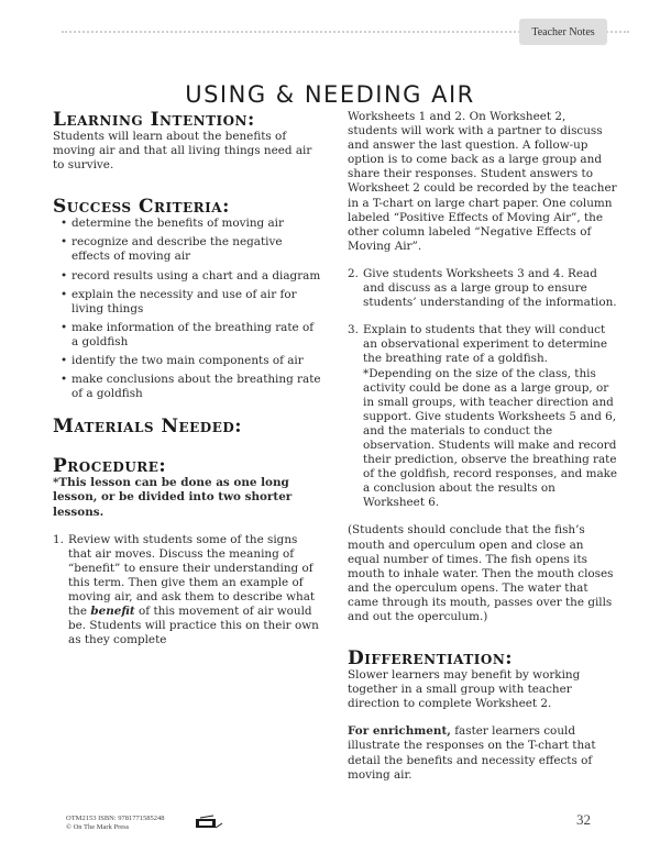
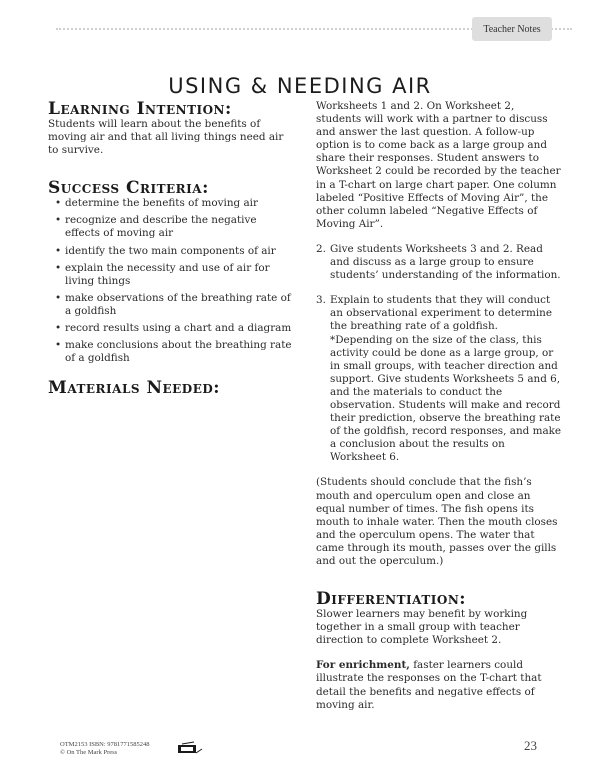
  Teacher Notes
  USING & NEEDING AIR
  Learning Intention:
  Students will learn about the benefits of moving air and that all living things need air to survive.
  Success Criteria:
  determine the benefits of moving air
  recognize and describe the negative effects of moving air
- record results using a chart and a diagram
+ identify the two main components of air
  explain the necessity and use of air for living things
- make information of the breathing rate of a goldfish
+ make observations of the breathing rate of a goldfish
- identify the two main components of air
+ record results using a chart and a diagram
  make conclusions about the breathing rate of a goldfish
  Materials Needed:
- Procedure:
- *This lesson can be done as one long lesson, or be divided into two shorter lessons.
- 1.
- Review with students some of the signs that air moves. Discuss the meaning of “benefit” to ensure their understanding of this term. Then give them an example of moving air, and ask them to describe what the benefit of this movement of air would be. Students will practice this on their own as they complete
  Worksheets 1 and 2. On Worksheet 2, students will work with a partner to discuss and answer the last question. A follow-up option is to come back as a large group and share their responses. Student answers to Worksheet 2 could be recorded by the teacher in a T-chart on large chart paper. One column labeled “Positive Effects of Moving Air”, the other column labeled “Negative Effects of Moving Air”.
  2.
- Give students Worksheets 3 and 4. Read and discuss as a large group to ensure students’ understanding of the information.
+ Give students Worksheets 3 and 2. Read and discuss as a large group to ensure students’ understanding of the information.
  3.
  Explain to students that they will conduct an observational experiment to determine the breathing rate of a goldfish. *Depending on the size of the class, this activity could be done as a large group, or in small groups, with teacher direction and support. Give students Worksheets 5 and 6, and the materials to conduct the observation. Students will make and record their prediction, observe the breathing rate of the goldfish, record responses, and make a conclusion about the results on Worksheet 6.
  (Students should conclude that the fish’s mouth and operculum open and close an equal number of times. The fish opens its mouth to inhale water. Then the mouth closes and the operculum opens. The water that came through its mouth, passes over the gills and out the operculum.)
  Differentiation:
  Slower learners may benefit by working together in a small group with teacher direction to complete Worksheet 2.
- For enrichment, faster learners could illustrate the responses on the T-chart that detail the benefits and necessity effects of moving air.
+ For enrichment, faster learners could illustrate the responses on the T-chart that detail the benefits and negative effects of moving air.
- 32
+ 23
